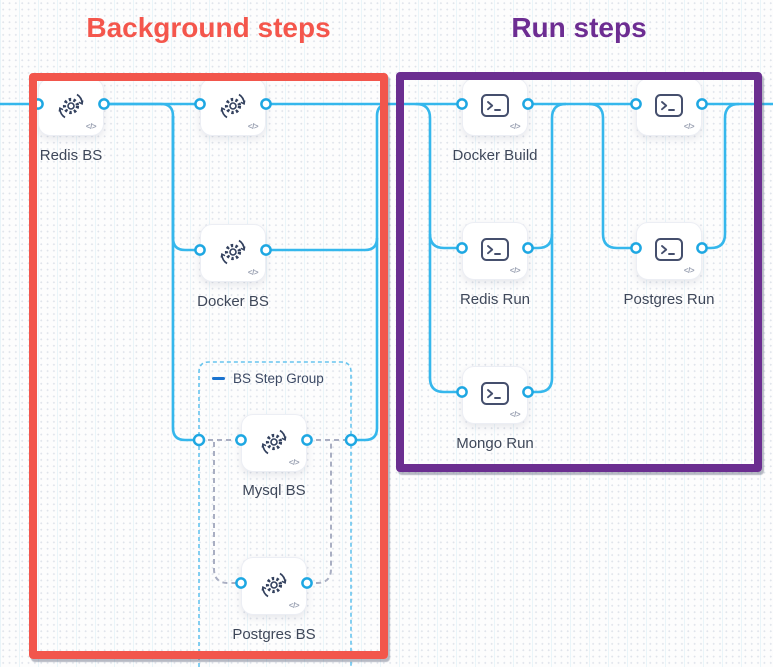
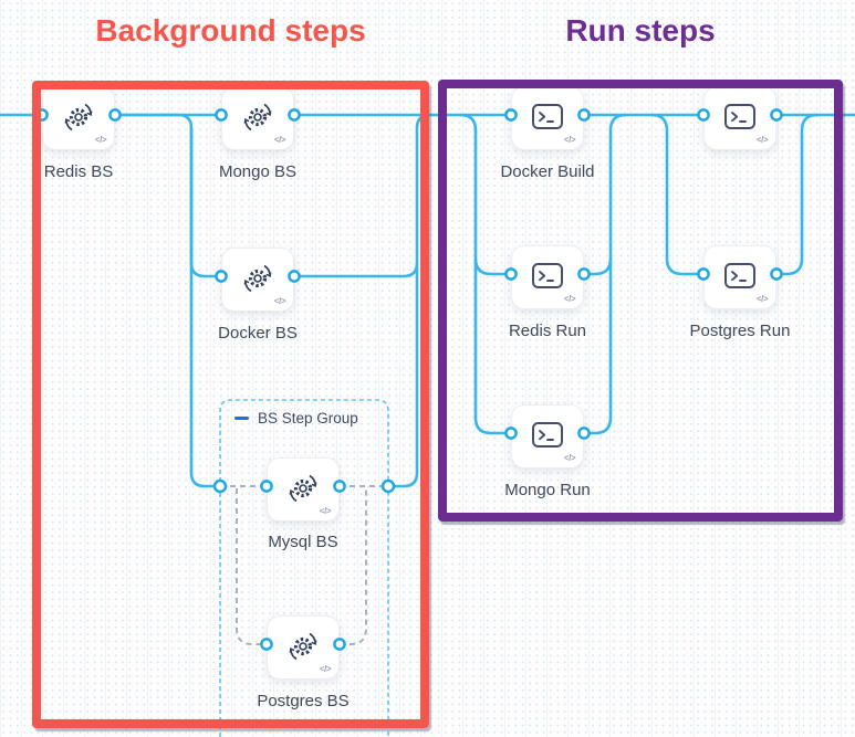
  </>
  Redis BS
  </>
+ Mongo BS
  </>
  Docker BS
  </>
  Mysql BS
  </>
  Postgres BS
  </>
  Docker Build
  </>
  </>
  Redis Run
  </>
  Postgres Run
  </>
  Mongo Run
  BS Step Group
  Background steps
  Run steps
